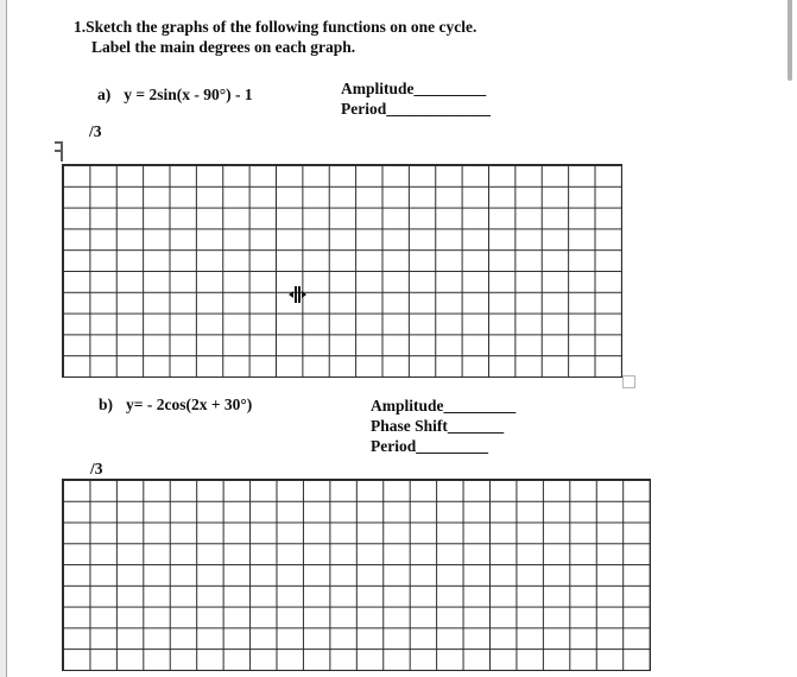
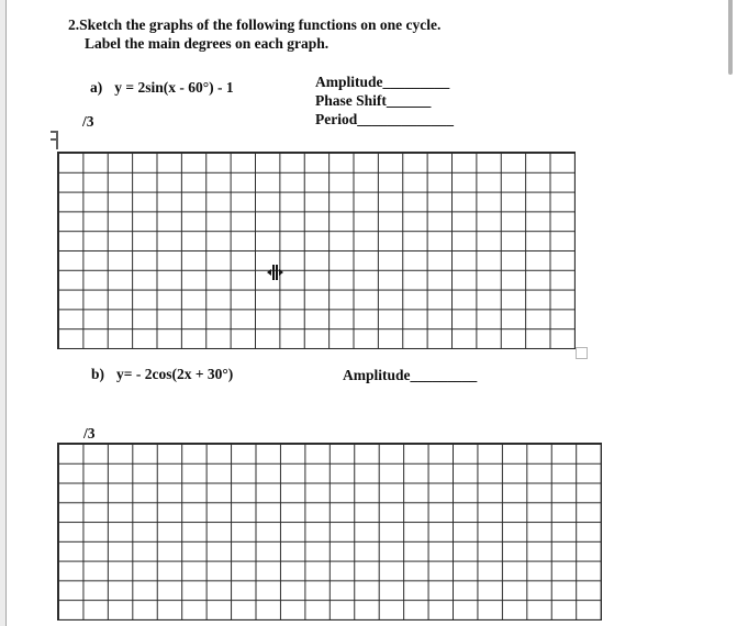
- 1.Sketch the graphs of the following functions on one cycle.
+ 2.Sketch the graphs of the following functions on one cycle.
  Label the main degrees on each graph.
- a) y = 2sin(x - 90°) - 1
+ a) y = 2sin(x - 60°) - 1
  Amplitude_________
+ Phase Shift______
  Period_____________
  /3
  b) y= - 2cos(2x + 30°)
  Amplitude_________
- Phase Shift_______
- Period_________
  /3
